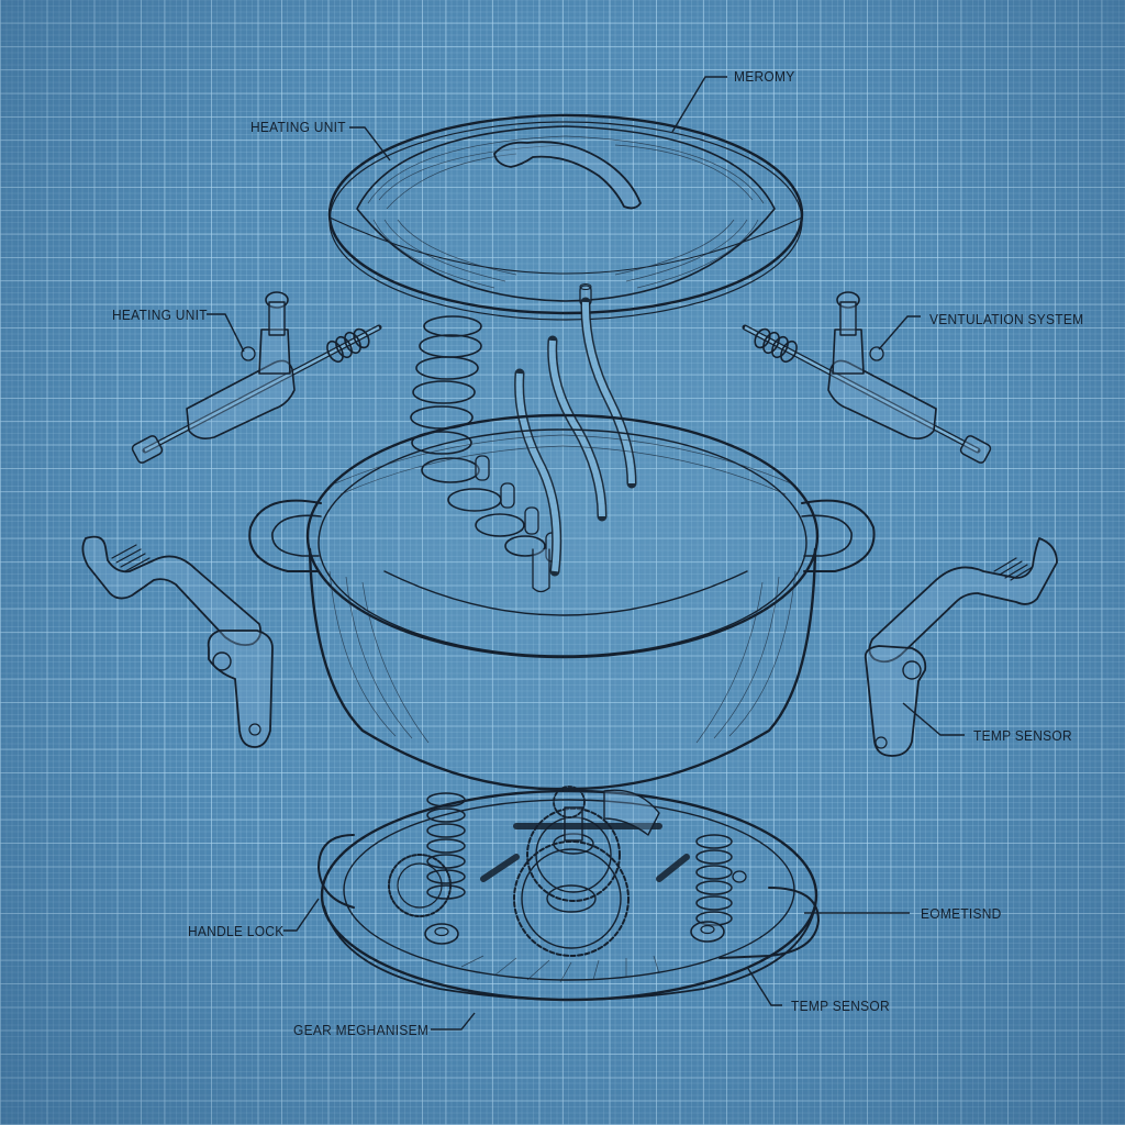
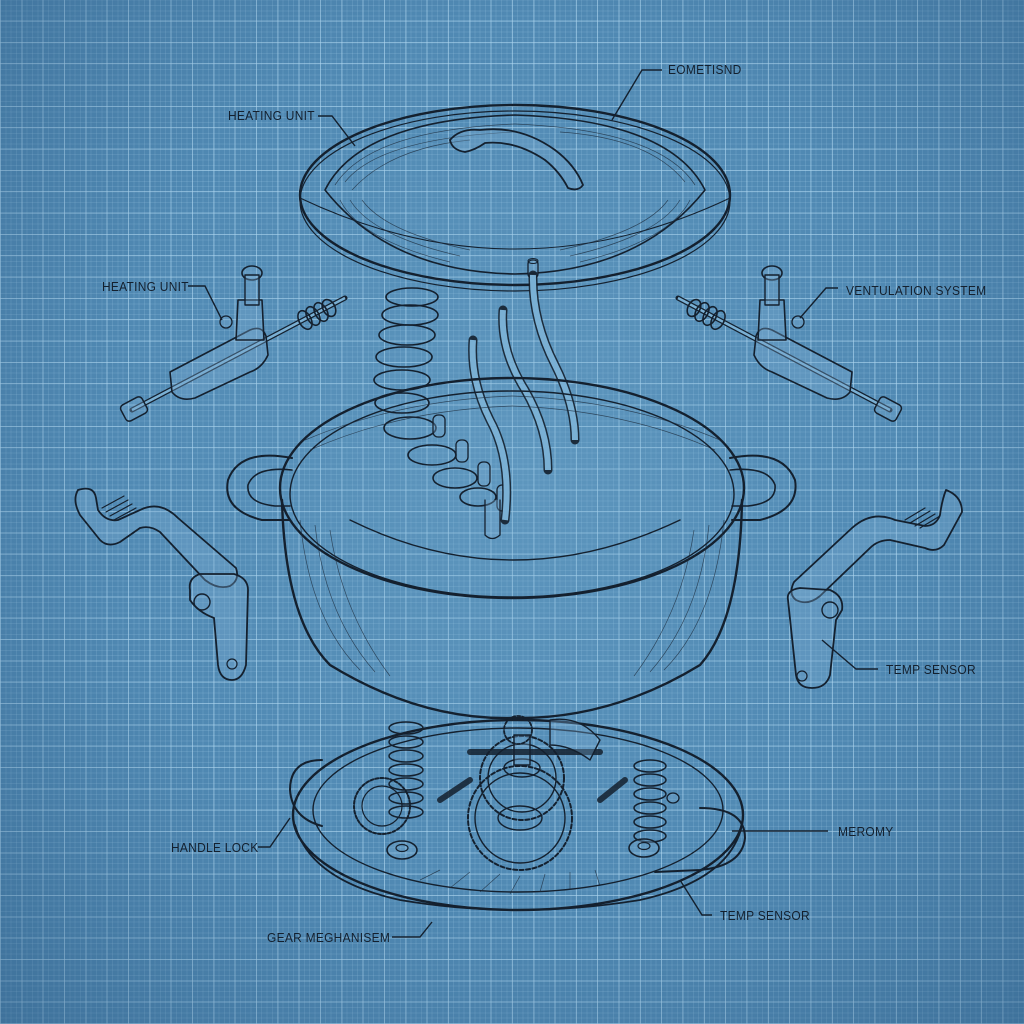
- MEROMY
+ EOMETISND
  HEATING UNIT
  HEATING UNIT
  VENTULATION SYSTEM
  TEMP SENSOR
  HANDLE LOCK
- EOMETISND
+ MEROMY
  TEMP SENSOR
  GEAR MEGHANISEM
